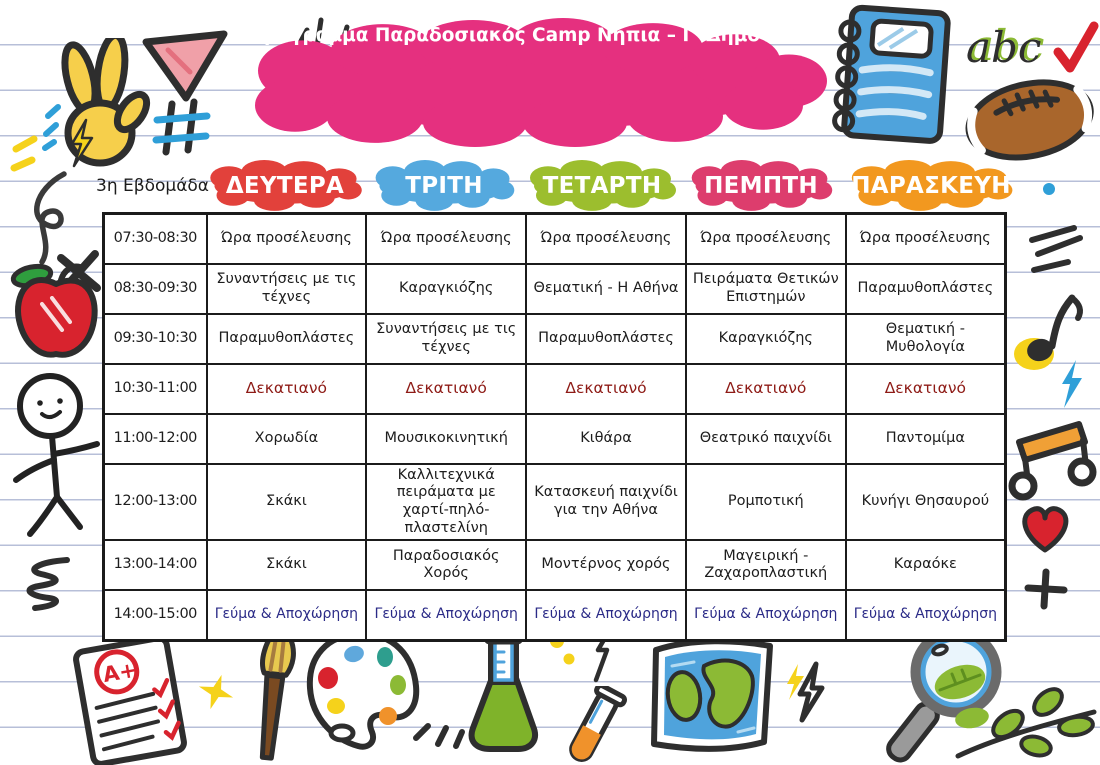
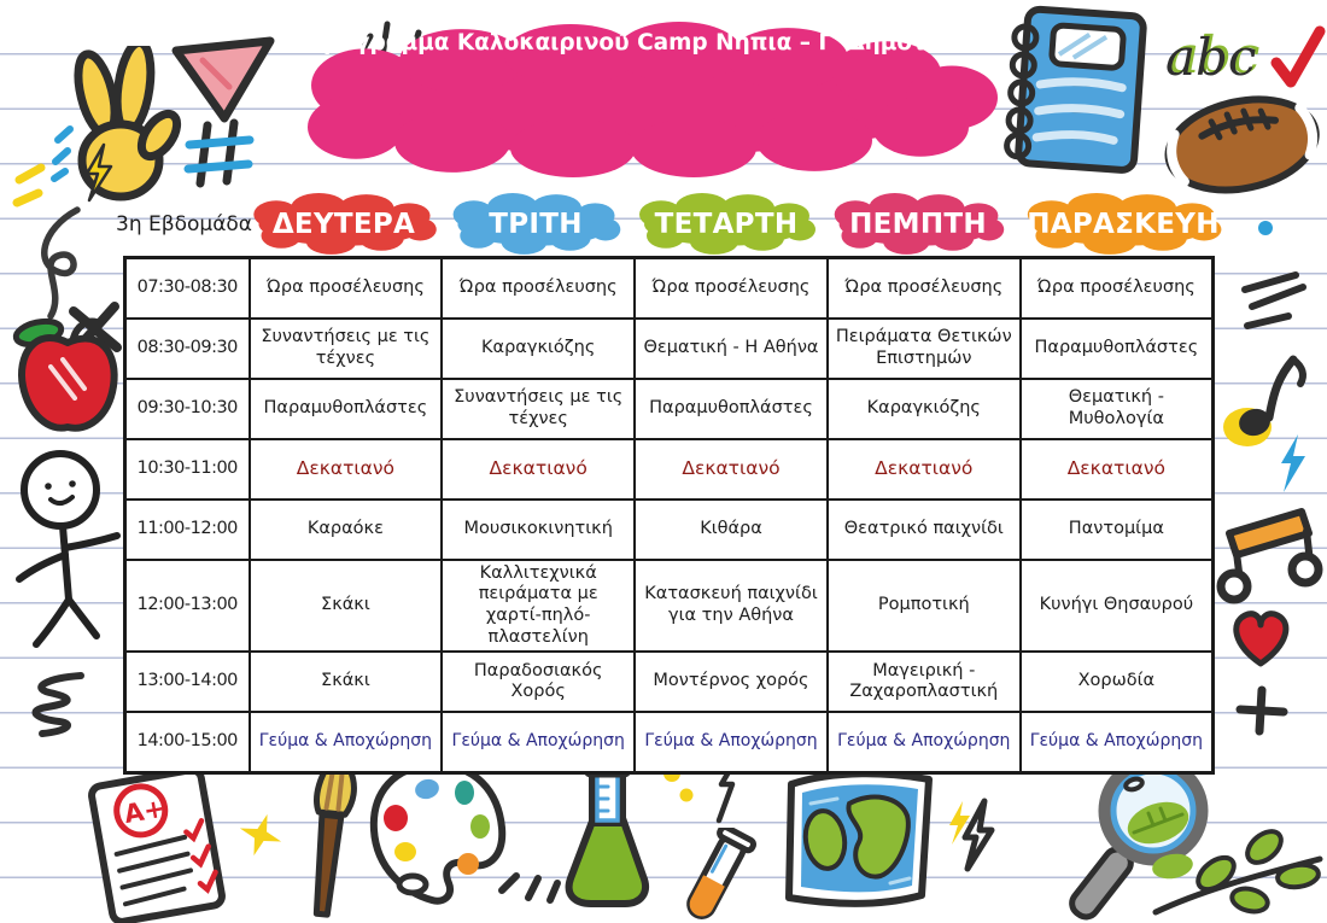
- Πρόγραμμα Παραδοσιακός Camp Νήπια – Γ' Δημοτικού
+ Πρόγραμμα Καλοκαιρινού Camp Νήπια – Γ' Δημοτικού
  3η Εβδομάδα
  ΔΕΥΤΕΡΑ
  ΤΡΙΤΗ
  ΤΕΤΑΡΤΗ
  ΠΕΜΠΤΗ
  ΠΑΡΑΣΚΕΥΗ
  07:30-08:30	Ώρα προσέλευσης	Ώρα προσέλευσης	Ώρα προσέλευσης	Ώρα προσέλευσης	Ώρα προσέλευσης
  08:30-09:30	Συναντήσεις με τις τέχνες	Καραγκιόζης	Θεματική - Η Αθήνα	Πειράματα Θετικών Επιστημών	Παραμυθοπλάστες
  09:30-10:30	Παραμυθοπλάστες	Συναντήσεις με τις τέχνες	Παραμυθοπλάστες	Καραγκιόζης	Θεματική - Μυθολογία
  10:30-11:00	Δεκατιανό	Δεκατιανό	Δεκατιανό	Δεκατιανό	Δεκατιανό
- 11:00-12:00	Χορωδία	Μουσικοκινητική	Κιθάρα	Θεατρικό παιχνίδι	Παντομίμα
+ 11:00-12:00	Καραόκε	Μουσικοκινητική	Κιθάρα	Θεατρικό παιχνίδι	Παντομίμα
  12:00-13:00	Σκάκι	Καλλιτεχνικά πειράματα με χαρτί-πηλό-πλαστελίνη	Κατασκευή παιχνίδι για την Αθήνα	Ρομποτική	Κυνήγι Θησαυρού
- 13:00-14:00	Σκάκι	Παραδοσιακός Χορός	Μοντέρνος χορός	Μαγειρική - Ζαχαροπλαστική	Καραόκε
+ 13:00-14:00	Σκάκι	Παραδοσιακός Χορός	Μοντέρνος χορός	Μαγειρική - Ζαχαροπλαστική	Χορωδία
  14:00-15:00	Γεύμα & Αποχώρηση	Γεύμα & Αποχώρηση	Γεύμα & Αποχώρηση	Γεύμα & Αποχώρηση	Γεύμα & Αποχώρηση
  abc
